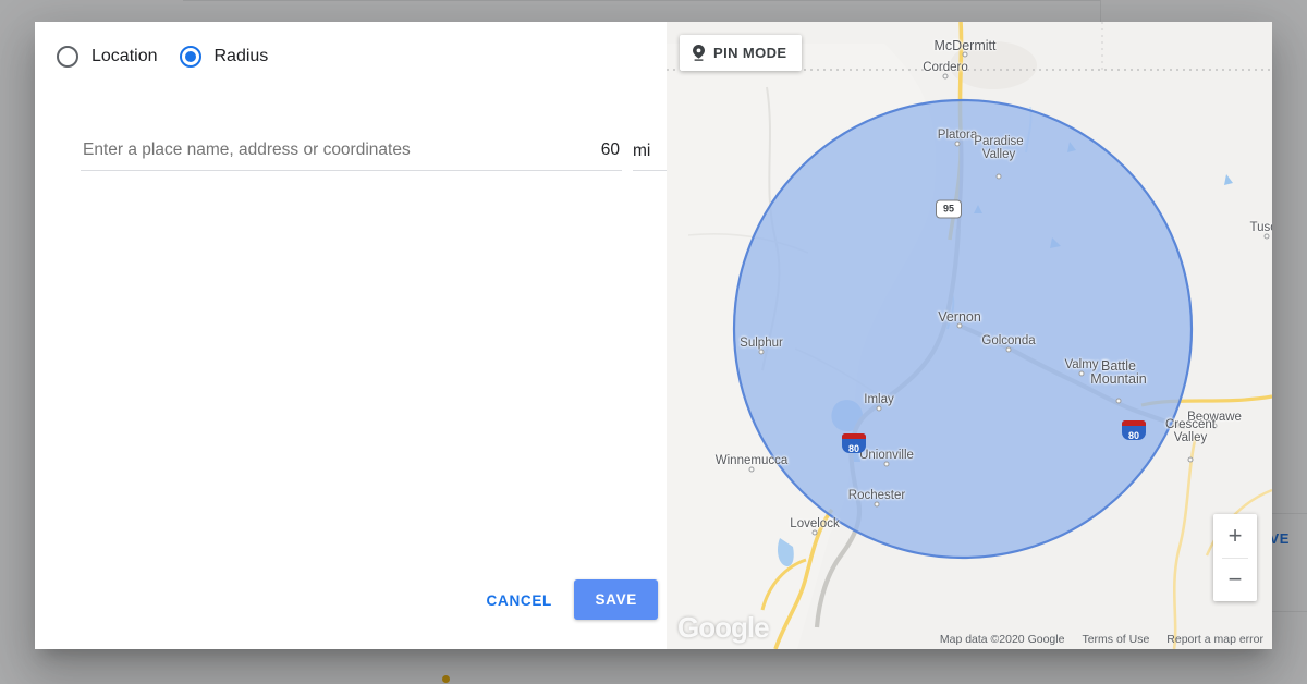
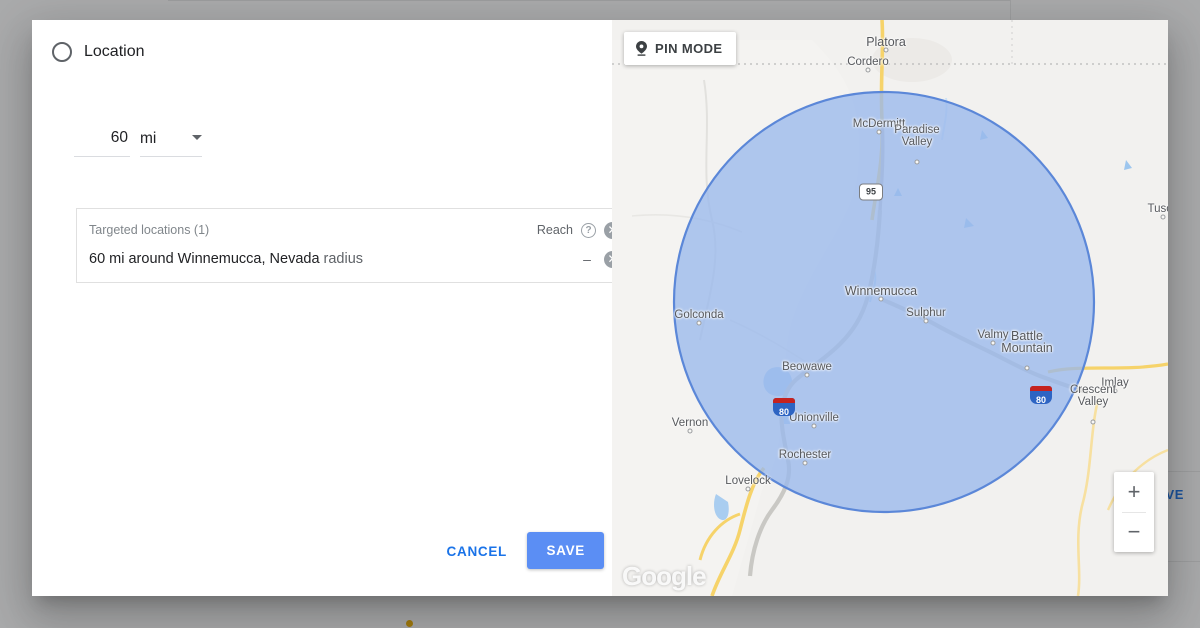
  Location
- Radius
- Enter a place name, address or coordinates
  60
  mi
+ Targeted locations (1)
+ Reach
+ ?
+ 60 mi around Winnemucca, Nevada radius
+ –
  CANCEL
  SAVE
- McDermitt
+ Platora
  Cordero
- Platora
+ McDermitt
  Paradise
  Valley
- Sulphur
+ Golconda
- Vernon
+ Winnemucca
- Golconda
+ Sulphur
  Valmy
  Battle
  Mountain
- Beowawe
+ Imlay
  Crescent
  Valley
- Imlay
+ Beowawe
  Unionville
- Winnemucca
+ Vernon
  Rochester
  Lovelock
  95
  80
  80
  PIN MODE
  +
  −
  Google
- Map data ©2020 Google
- Terms of Use
- Report a map error
